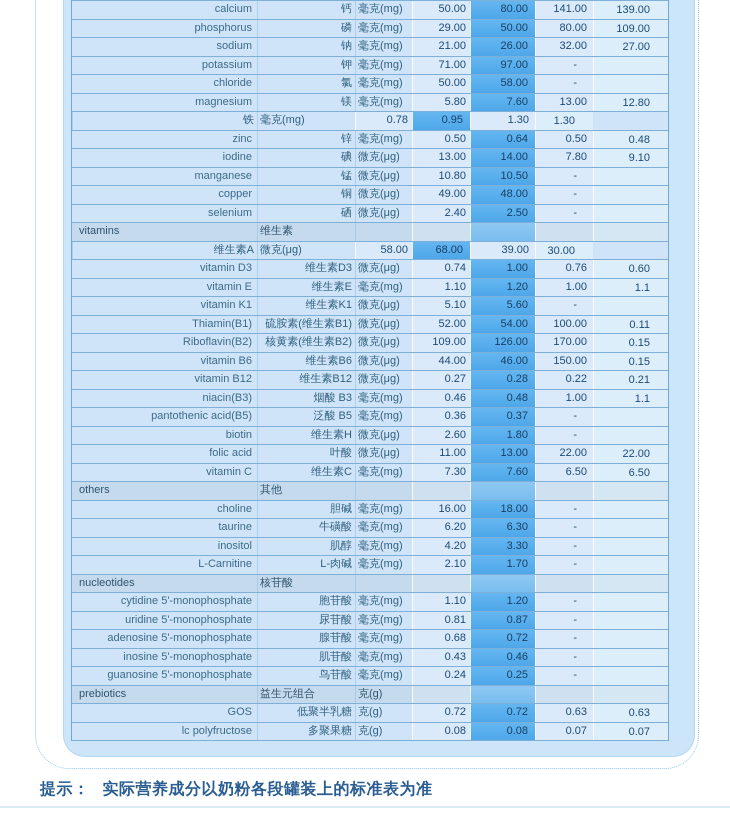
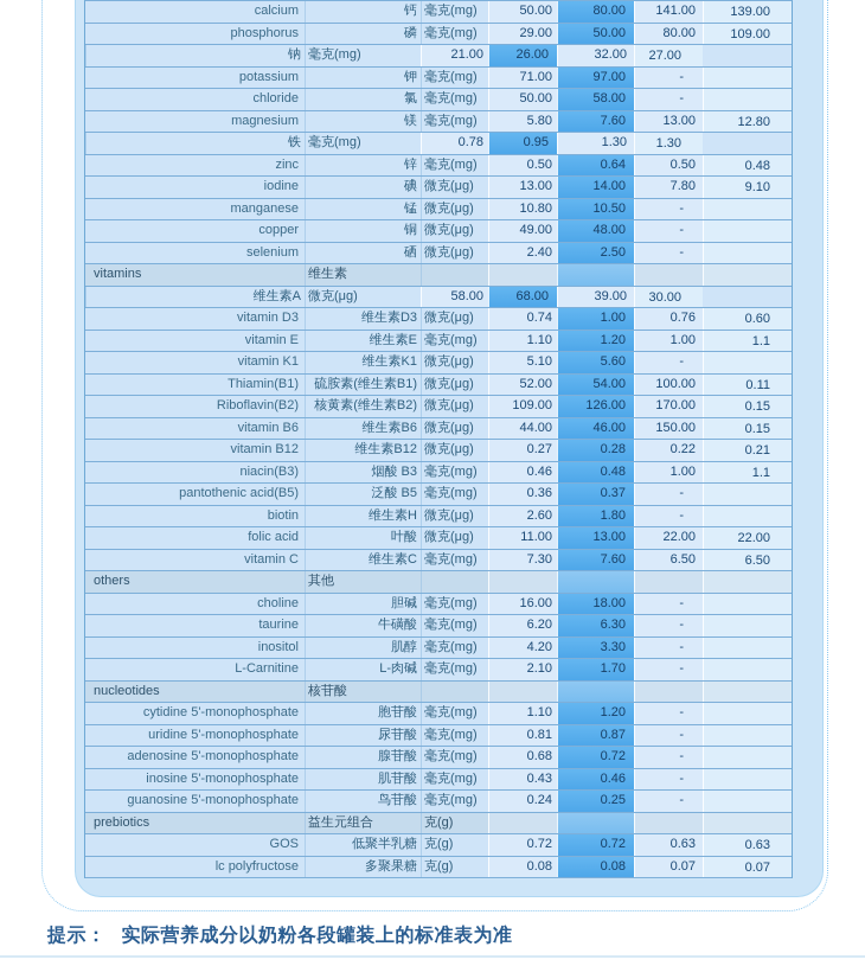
  calcium
  钙
  毫克(mg)
  50.00
  80.00
  141.00
  139.00
  phosphorus
  磷
  毫克(mg)
  29.00
  50.00
  80.00
  109.00
- sodium
  钠
  毫克(mg)
  21.00
  26.00
  32.00
  27.00
  potassium
  钾
  毫克(mg)
  71.00
  97.00
  -
  chloride
  氯
  毫克(mg)
  50.00
  58.00
  -
  magnesium
  镁
  毫克(mg)
  5.80
  7.60
  13.00
  12.80
  铁
  毫克(mg)
  0.78
  0.95
  1.30
  1.30
  zinc
  锌
  毫克(mg)
  0.50
  0.64
  0.50
  0.48
  iodine
  碘
  微克(μg)
  13.00
  14.00
  7.80
  9.10
  manganese
  锰
  微克(μg)
  10.80
  10.50
  -
  copper
  铜
  微克(μg)
  49.00
  48.00
  -
  selenium
  硒
  微克(μg)
  2.40
  2.50
  -
  vitamins
  维生素
  维生素A
  微克(μg)
  58.00
  68.00
  39.00
  30.00
  vitamin D3
  维生素D3
  微克(μg)
  0.74
  1.00
  0.76
  0.60
  vitamin E
  维生素E
  毫克(mg)
  1.10
  1.20
  1.00
  1.1
  vitamin K1
  维生素K1
  微克(μg)
  5.10
  5.60
  -
  Thiamin(B1)
  硫胺素(维生素B1)
  微克(μg)
  52.00
  54.00
  100.00
  0.11
  Riboflavin(B2)
  核黄素(维生素B2)
  微克(μg)
  109.00
  126.00
  170.00
  0.15
  vitamin B6
  维生素B6
  微克(μg)
  44.00
  46.00
  150.00
  0.15
  vitamin B12
  维生素B12
  微克(μg)
  0.27
  0.28
  0.22
  0.21
  niacin(B3)
  烟酸 B3
  毫克(mg)
  0.46
  0.48
  1.00
  1.1
  pantothenic acid(B5)
  泛酸 B5
  毫克(mg)
  0.36
  0.37
  -
  biotin
  维生素H
  微克(μg)
  2.60
  1.80
  -
  folic acid
  叶酸
  微克(μg)
  11.00
  13.00
  22.00
  22.00
  vitamin C
  维生素C
  毫克(mg)
  7.30
  7.60
  6.50
  6.50
  others
  其他
  choline
  胆碱
  毫克(mg)
  16.00
  18.00
  -
  taurine
  牛磺酸
  毫克(mg)
  6.20
  6.30
  -
  inositol
  肌醇
  毫克(mg)
  4.20
  3.30
  -
  L-Carnitine
  L-肉碱
  毫克(mg)
  2.10
  1.70
  -
  nucleotides
  核苷酸
  cytidine 5'-monophosphate
  胞苷酸
  毫克(mg)
  1.10
  1.20
  -
  uridine 5'-monophosphate
  尿苷酸
  毫克(mg)
  0.81
  0.87
  -
  adenosine 5'-monophosphate
  腺苷酸
  毫克(mg)
  0.68
  0.72
  -
  inosine 5'-monophosphate
  肌苷酸
  毫克(mg)
  0.43
  0.46
  -
  guanosine 5'-monophosphate
  鸟苷酸
  毫克(mg)
  0.24
  0.25
  -
  prebiotics
  益生元组合
  克(g)
  GOS
  低聚半乳糖
  克(g)
  0.72
  0.72
  0.63
  0.63
  lc polyfructose
  多聚果糖
  克(g)
  0.08
  0.08
  0.07
  0.07
  提示： 实际营养成分以奶粉各段罐装上的标准表为准
